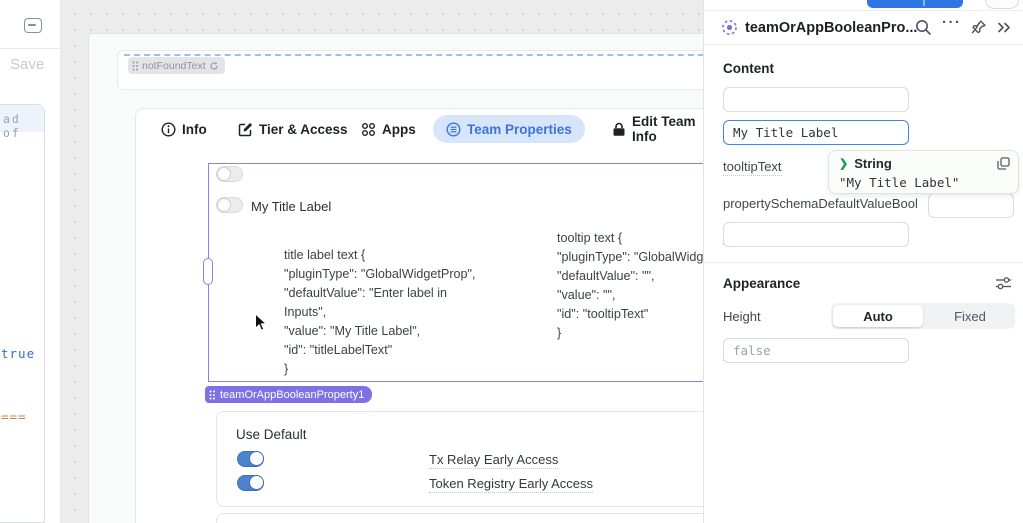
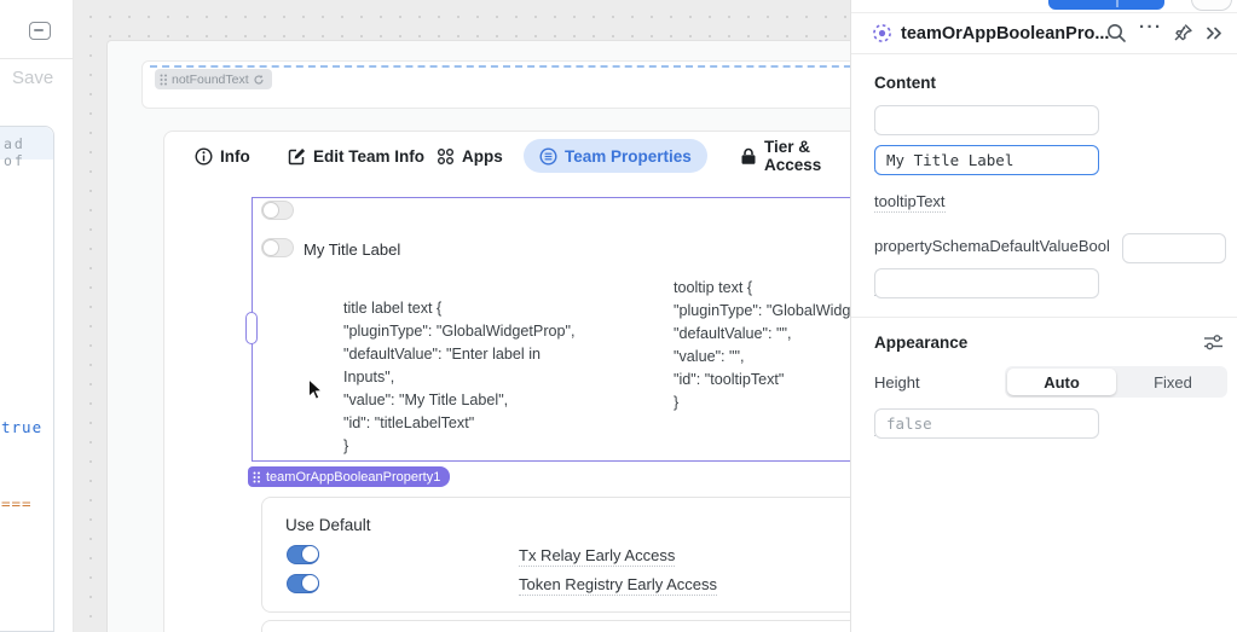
  notFoundText
  Info
- Tier & Access
+ Edit Team Info
  Apps
  Team Properties
- Edit Team Info
+ Tier & Access
  My Title Label
  title label text {
  "pluginType": "GlobalWidgetProp",
  "defaultValue": "Enter label in
  Inputs",
  "value": "My Title Label",
  "id": "titleLabelText"
  }
  tooltip text {
  "pluginType": "GlobalWidg
  "defaultValue": "",
  "value": "",
  "id": "tooltipText"
  }
  teamOrAppBooleanProperty1
  Use Default
  Tx Relay Early Access
  Token Registry Early Access
  Save
  ad of
  true
  ===
  teamOrAppBooleanPro...
  ···
  Content
  My Title Label
  tooltipText
- ❯
- String
- "My Title Label"
  propertySchemaDefaultValueBool
  Appearance
  Height
  Auto
  Fixed
  false
